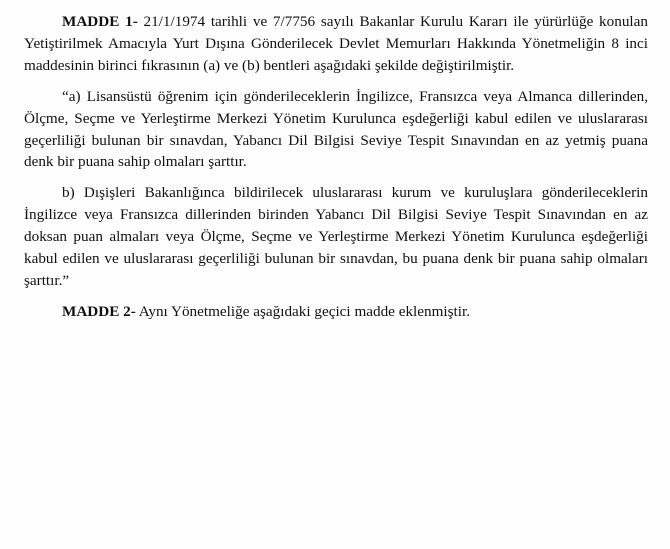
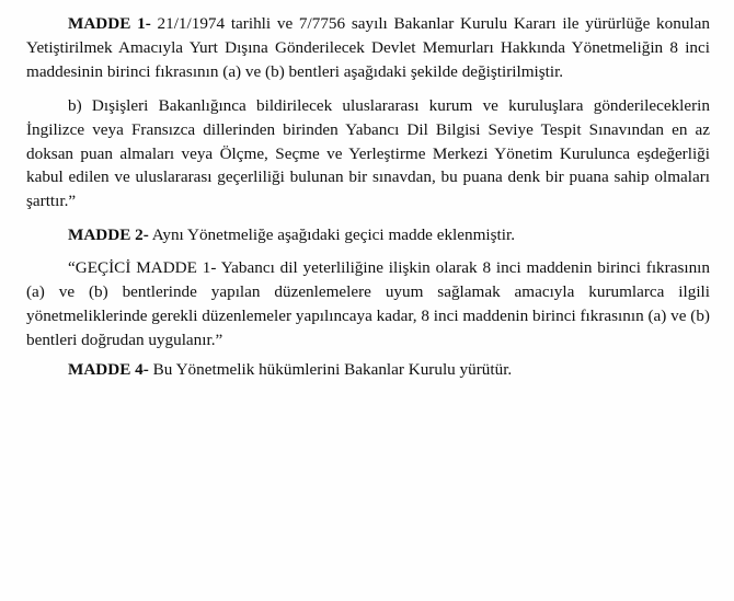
  MADDE 1- 21/1/1974 tarihli ve 7/7756 sayılı Bakanlar Kurulu Kararı ile yürürlüğe konulan Yetiştirilmek Amacıyla Yurt Dışına Gönderilecek Devlet Memurları Hakkında Yönetmeliğin 8 inci maddesinin birinci fıkrasının (a) ve (b) bentleri aşağıdaki şekilde değiştirilmiştir.
- “a) Lisansüstü öğrenim için gönderileceklerin İngilizce, Fransızca veya Almanca dillerinden, Ölçme, Seçme ve Yerleştirme Merkezi Yönetim Kurulunca eşdeğerliği kabul edilen ve uluslararası geçerliliği bulunan bir sınavdan, Yabancı Dil Bilgisi Seviye Tespit Sınavından en az yetmiş puana denk bir puana sahip olmaları şarttır.
  b) Dışişleri Bakanlığınca bildirilecek uluslararası kurum ve kuruluşlara gönderileceklerin İngilizce veya Fransızca dillerinden birinden Yabancı Dil Bilgisi Seviye Tespit Sınavından en az doksan puan almaları veya Ölçme, Seçme ve Yerleştirme Merkezi Yönetim Kurulunca eşdeğerliği kabul edilen ve uluslararası geçerliliği bulunan bir sınavdan, bu puana denk bir puana sahip olmaları şarttır.”
  MADDE 2- Aynı Yönetmeliğe aşağıdaki geçici madde eklenmiştir.
+ “GEÇİCİ MADDE 1- Yabancı dil yeterliliğine ilişkin olarak 8 inci maddenin birinci fıkrasının (a) ve (b) bentlerinde yapılan düzenlemelere uyum sağlamak amacıyla kurumlarca ilgili yönetmeliklerinde gerekli düzenlemeler yapılıncaya kadar, 8 inci maddenin birinci fıkrasının (a) ve (b) bentleri doğrudan uygulanır.”
+ MADDE 4- Bu Yönetmelik hükümlerini Bakanlar Kurulu yürütür.
